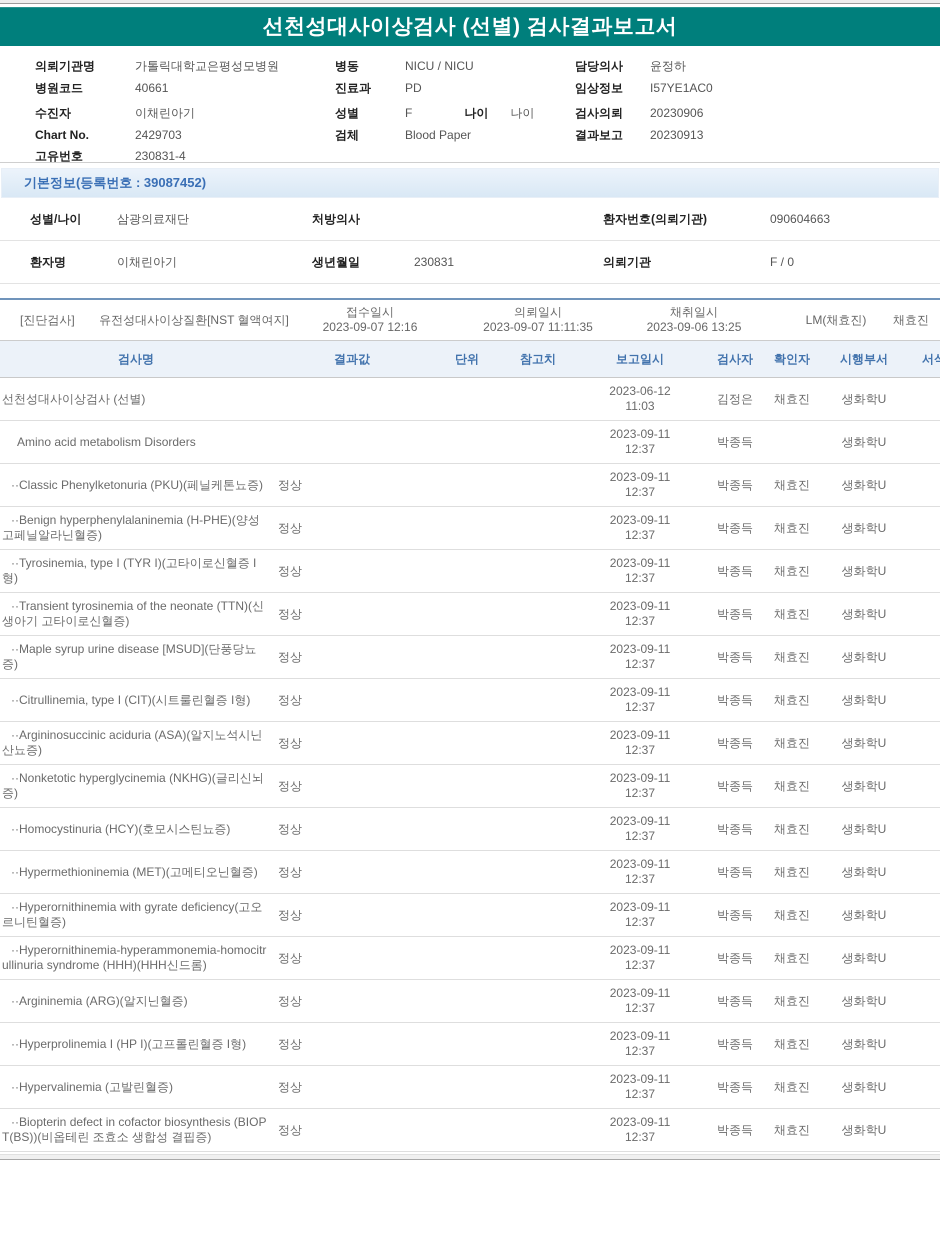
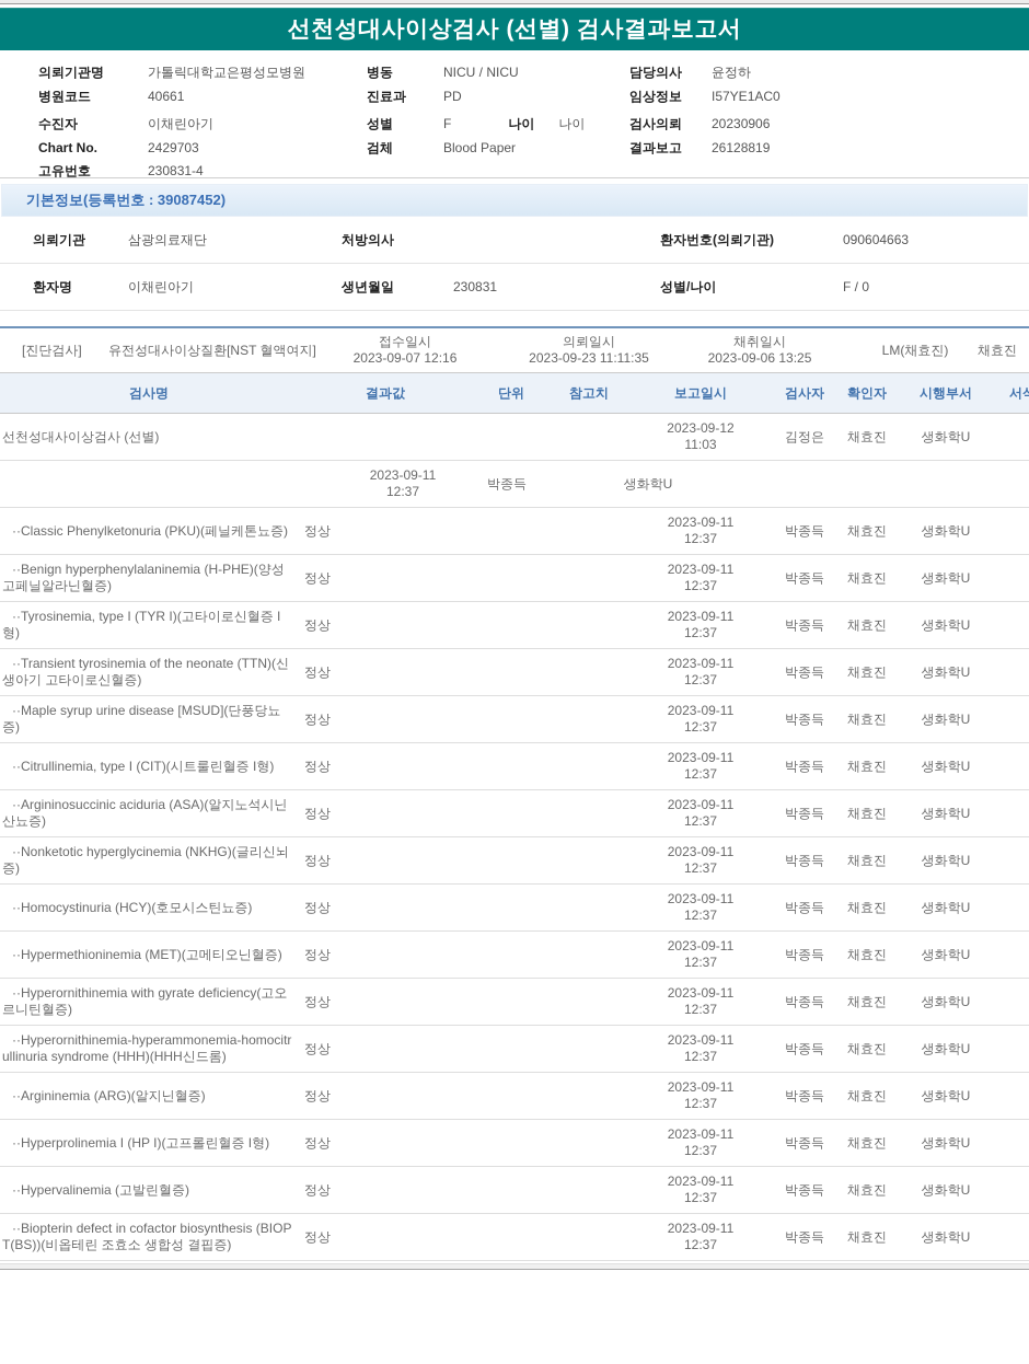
  선천성대사이상검사 (선별) 검사결과보고서
  의뢰기관명
  가톨릭대학교은평성모병원
  병원코드
  40661
  수진자
  이채린아기
  Chart No.
  2429703
  고유번호
  230831-4
  병동
  NICU / NICU
  진료과
  PD
  성별
  F
  나이
  나이
  검체
  Blood Paper
  담당의사
  윤정하
  임상정보
  I57YE1AC0
  검사의뢰
  20230906
  결과보고
- 20230913
+ 26128819
  기본정보(등록번호 : 39087452)
- 성별/나이
+ 의뢰기관
  삼광의료재단
  처방의사
  환자번호(의뢰기관)
  090604663
  환자명
  이채린아기
  생년월일
  230831
- 의뢰기관
+ 성별/나이
  F / 0
  [진단검사]
  유전성대사이상질환[NST 혈액여지]
  접수일시
  2023-09-07 12:16
  의뢰일시
- 2023-09-07 11:11:35
+ 2023-09-23 11:11:35
  채취일시
  2023-09-06 13:25
  LM(채효진)
  채효진
  검사명
  결과값
  단위
  참고치
  보고일시
  검사자
  확인자
  시행부서
  선천성대사이상검사 (선별)
- 2023-06-12 11:03
+ 2023-09-12 11:03
  김정은
  채효진
  생화학U
- Amino acid metabolism Disorders
  2023-09-11 12:37
  박종득
  생화학U
  ··Classic Phenylketonuria (PKU)(페닐케톤뇨증)
  정상
  2023-09-11 12:37
  박종득
  채효진
  생화학U
  ··Benign hyperphenylalaninemia (H-PHE)(양성 고페닐알라닌혈증)
  정상
  2023-09-11 12:37
  박종득
  채효진
  생화학U
  ··Tyrosinemia, type I (TYR I)(고타이로신혈증 I형)
  정상
  2023-09-11 12:37
  박종득
  채효진
  생화학U
  ··Transient tyrosinemia of the neonate (TTN)(신생아기 고타이로신혈증)
  정상
  2023-09-11 12:37
  박종득
  채효진
  생화학U
  ··Maple syrup urine disease [MSUD](단풍당뇨증)
  정상
  2023-09-11 12:37
  박종득
  채효진
  생화학U
  ··Citrullinemia, type I (CIT)(시트룰린혈증 I형)
  정상
  2023-09-11 12:37
  박종득
  채효진
  생화학U
  ··Argininosuccinic aciduria (ASA)(알지노석시닌산뇨증)
  정상
  2023-09-11 12:37
  박종득
  채효진
  생화학U
  ··Nonketotic hyperglycinemia (NKHG)(글리신뇌증)
  정상
  2023-09-11 12:37
  박종득
  채효진
  생화학U
  ··Homocystinuria (HCY)(호모시스틴뇨증)
  정상
  2023-09-11 12:37
  박종득
  채효진
  생화학U
  ··Hypermethioninemia (MET)(고메티오닌혈증)
  정상
  2023-09-11 12:37
  박종득
  채효진
  생화학U
  ··Hyperornithinemia with gyrate deficiency(고오르니틴혈증)
  정상
  2023-09-11 12:37
  박종득
  채효진
  생화학U
  ··Hyperornithinemia-hyperammonemia-homocitrullinuria syndrome (HHH)(HHH신드롬)
  정상
  2023-09-11 12:37
  박종득
  채효진
  생화학U
  ··Argininemia (ARG)(알지닌혈증)
  정상
  2023-09-11 12:37
  박종득
  채효진
  생화학U
  ··Hyperprolinemia I (HP I)(고프롤린혈증 I형)
  정상
  2023-09-11 12:37
  박종득
  채효진
  생화학U
  ··Hypervalinemia (고발린혈증)
  정상
  2023-09-11 12:37
  박종득
  채효진
  생화학U
  ··Biopterin defect in cofactor biosynthesis (BIOPT(BS))(비옵테린 조효소 생합성 결핍증)
  정상
  2023-09-11 12:37
  박종득
  채효진
  생화학U
